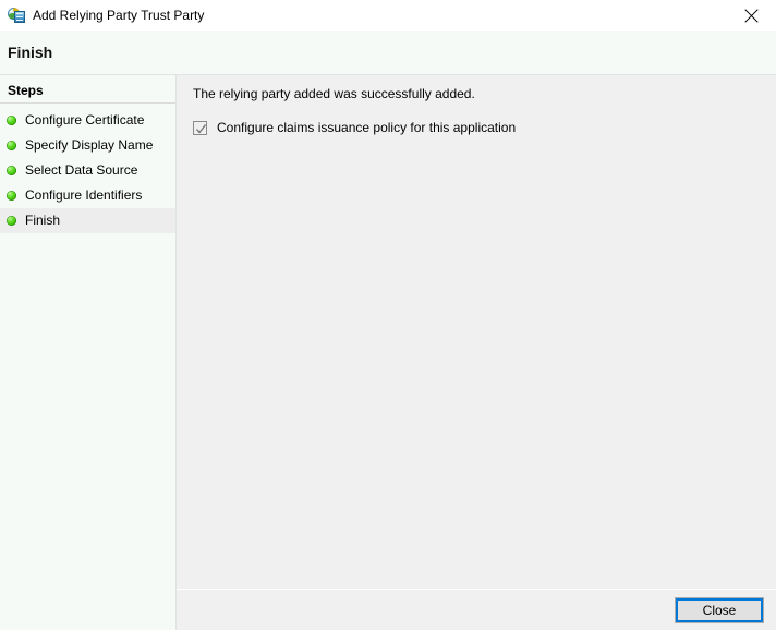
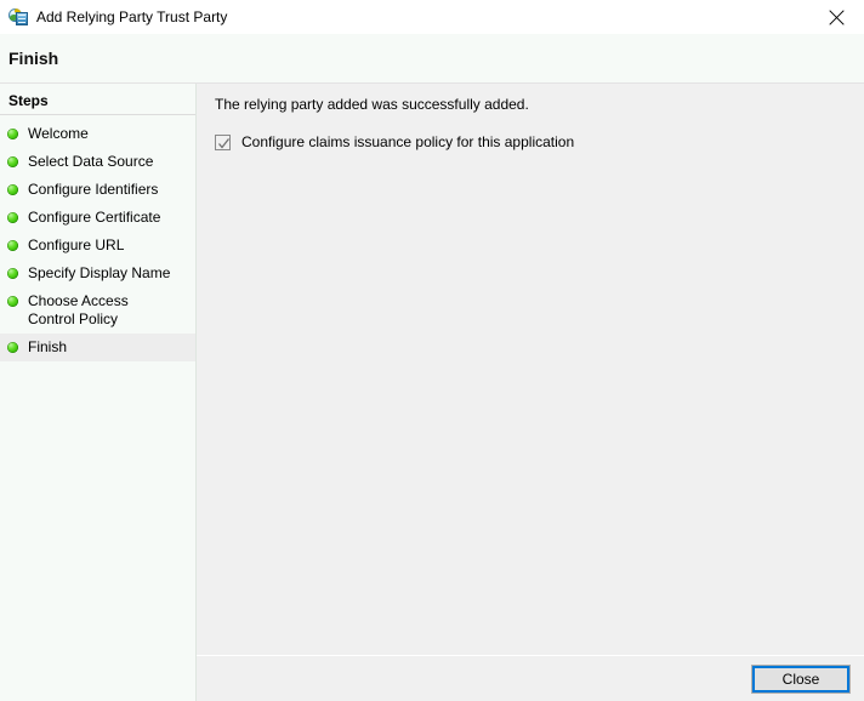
  Add Relying Party Trust Party
  Finish
  Steps
+ Welcome
- Configure Certificate
+ Select Data Source
- Specify Display Name
+ Configure Identifiers
- Select Data Source
+ Configure Certificate
+ Configure URL
- Configure Identifiers
+ Specify Display Name
+ Choose Access Control Policy
  Finish
  The relying party added was successfully added.
  Configure claims issuance policy for this application
  Close
